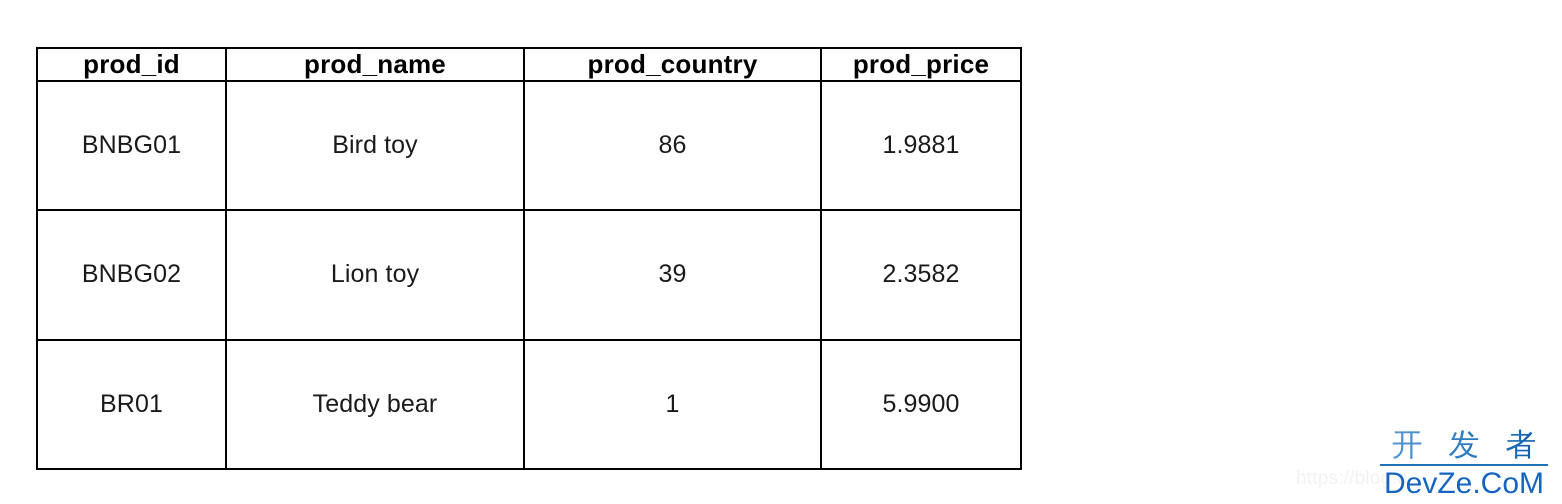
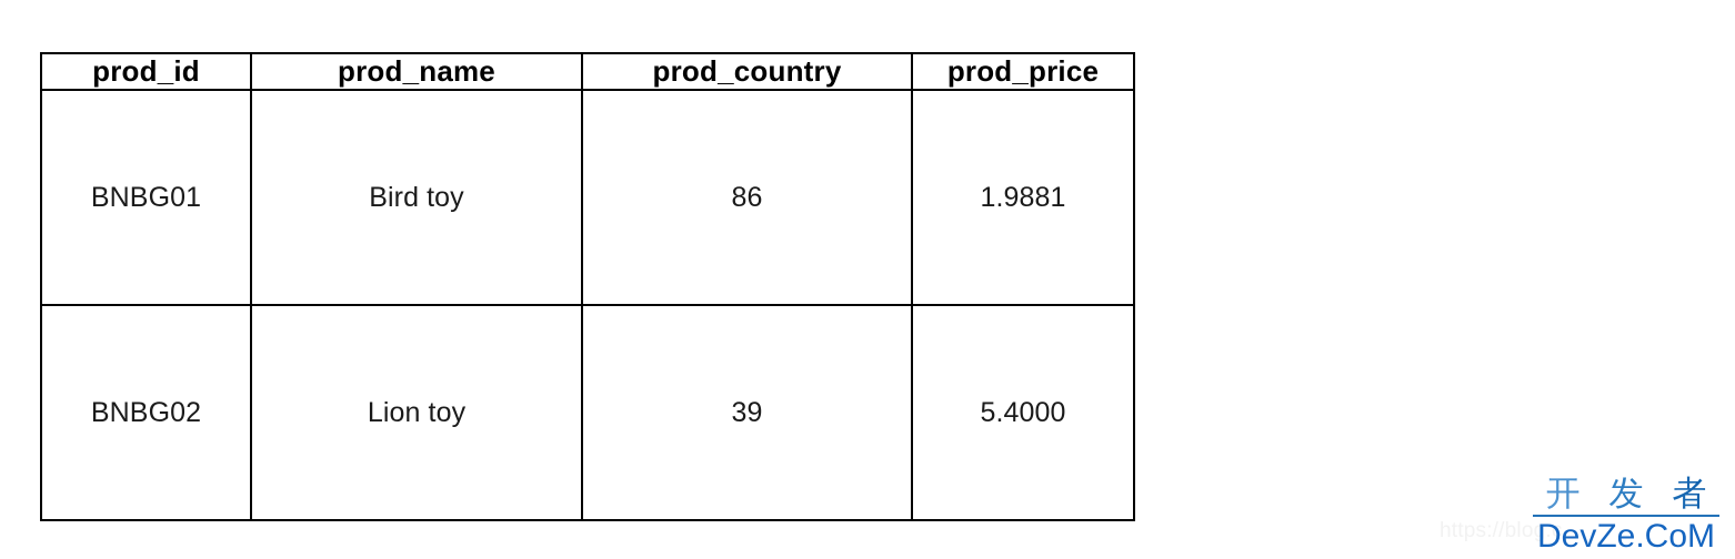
  prod_id	prod_name	prod_country	prod_price
  BNBG01	Bird toy	86	1.9881
- BNBG02	Lion toy	39	2.3582
+ BNBG02	Lion toy	39	5.4000
- BR01	Teddy bear	1	5.9900
  https://blog.c
  开 发 者
  DevZe.CoM
